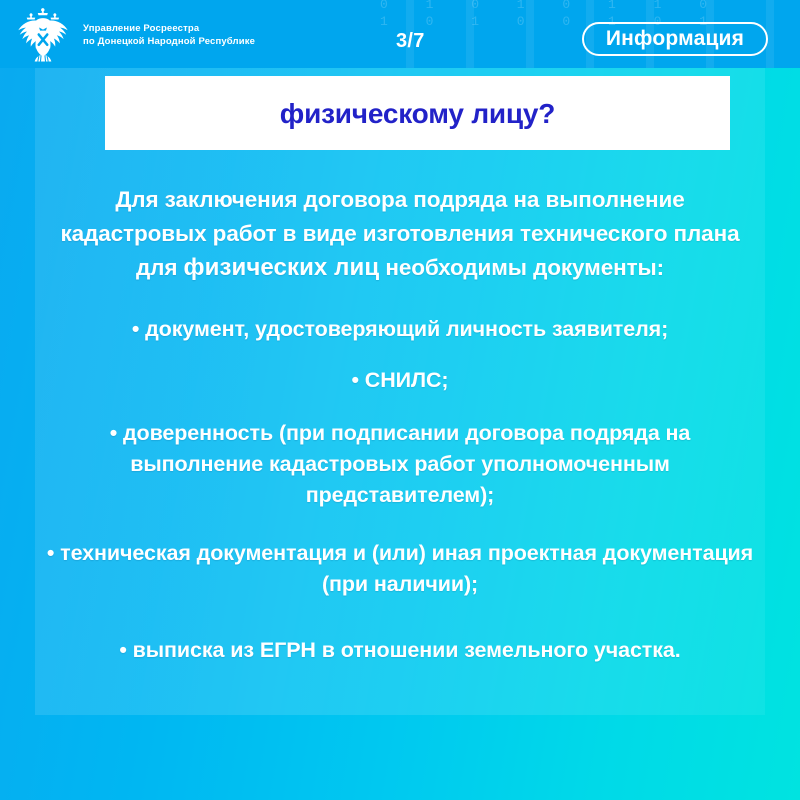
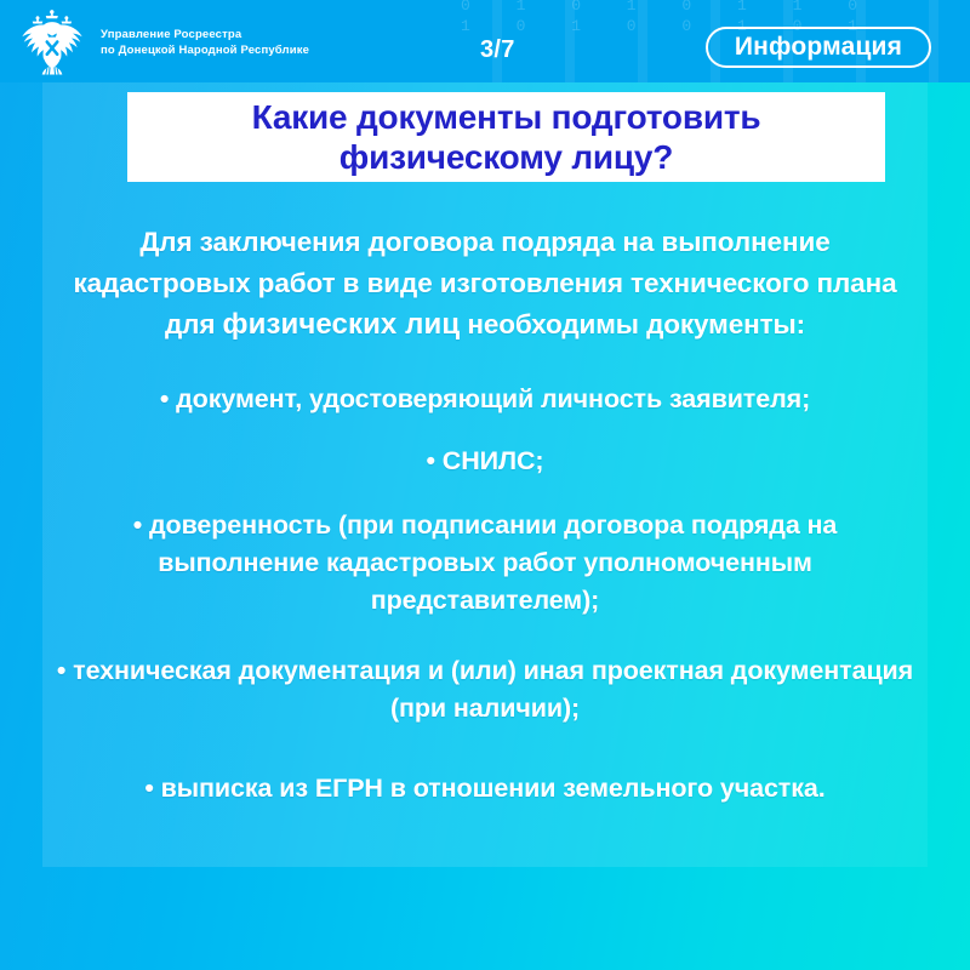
  0 1 0 1 0 1 1 0
  1 0 1 0 0 1 0 1
  Управление Росреестра
  по Донецкой Народной Республике
  3/7
  Информация
+ Какие документы подготовить
  физическому лицу?
  Для заключения договора подряда на выполнение кадастровых работ в виде изготовления технического плана для физических лиц необходимы документы:
  • документ, удостоверяющий личность заявителя;
  • СНИЛС;
  • доверенность (при подписании договора подряда на выполнение кадастровых работ уполномоченным представителем);
  • техническая документация и (или) иная проектная документация (при наличии);
  • выписка из ЕГРН в отношении земельного участка.
